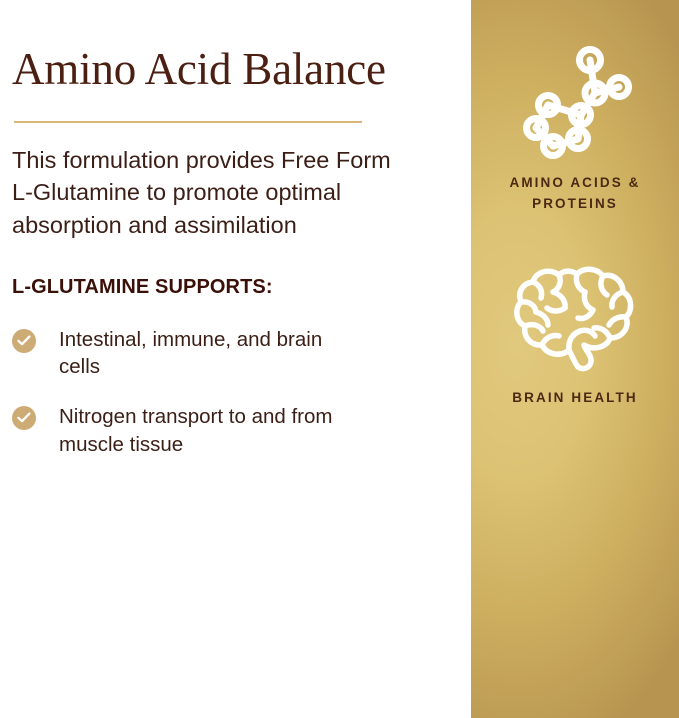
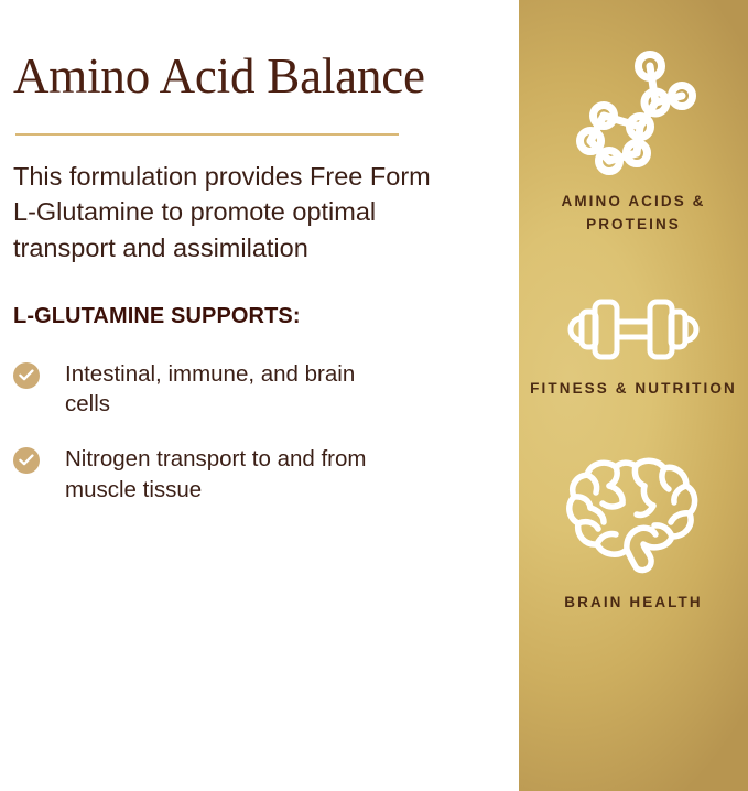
  Amino Acid Balance
- This formulation provides Free Form L-Glutamine to promote optimal absorption and assimilation
+ This formulation provides Free Form L-Glutamine to promote optimal transport and assimilation
  L-GLUTAMINE SUPPORTS:
  Intestinal, immune, and brain cells
  Nitrogen transport to and from muscle tissue
  AMINO ACIDS & PROTEINS
+ FITNESS & NUTRITION
  BRAIN HEALTH
